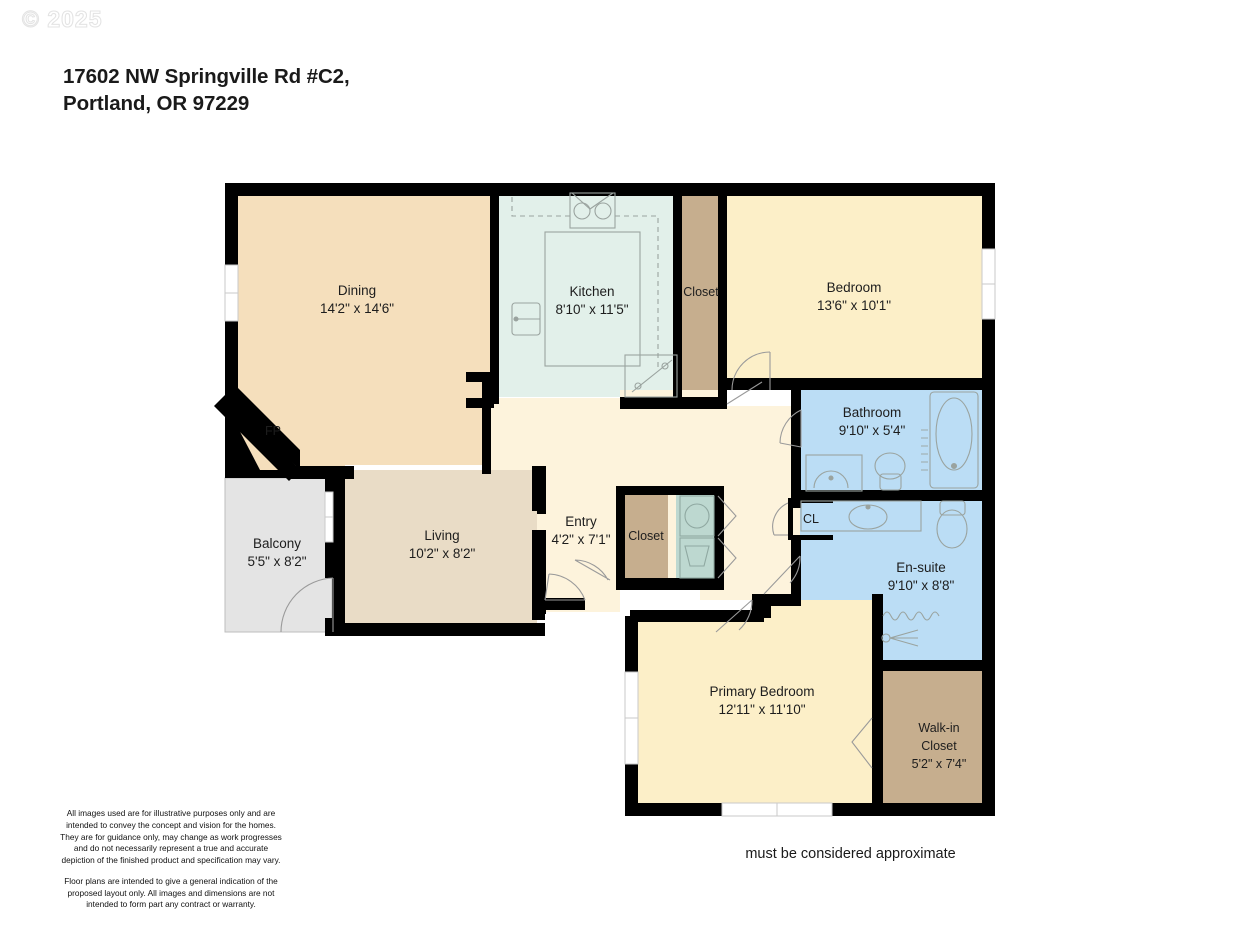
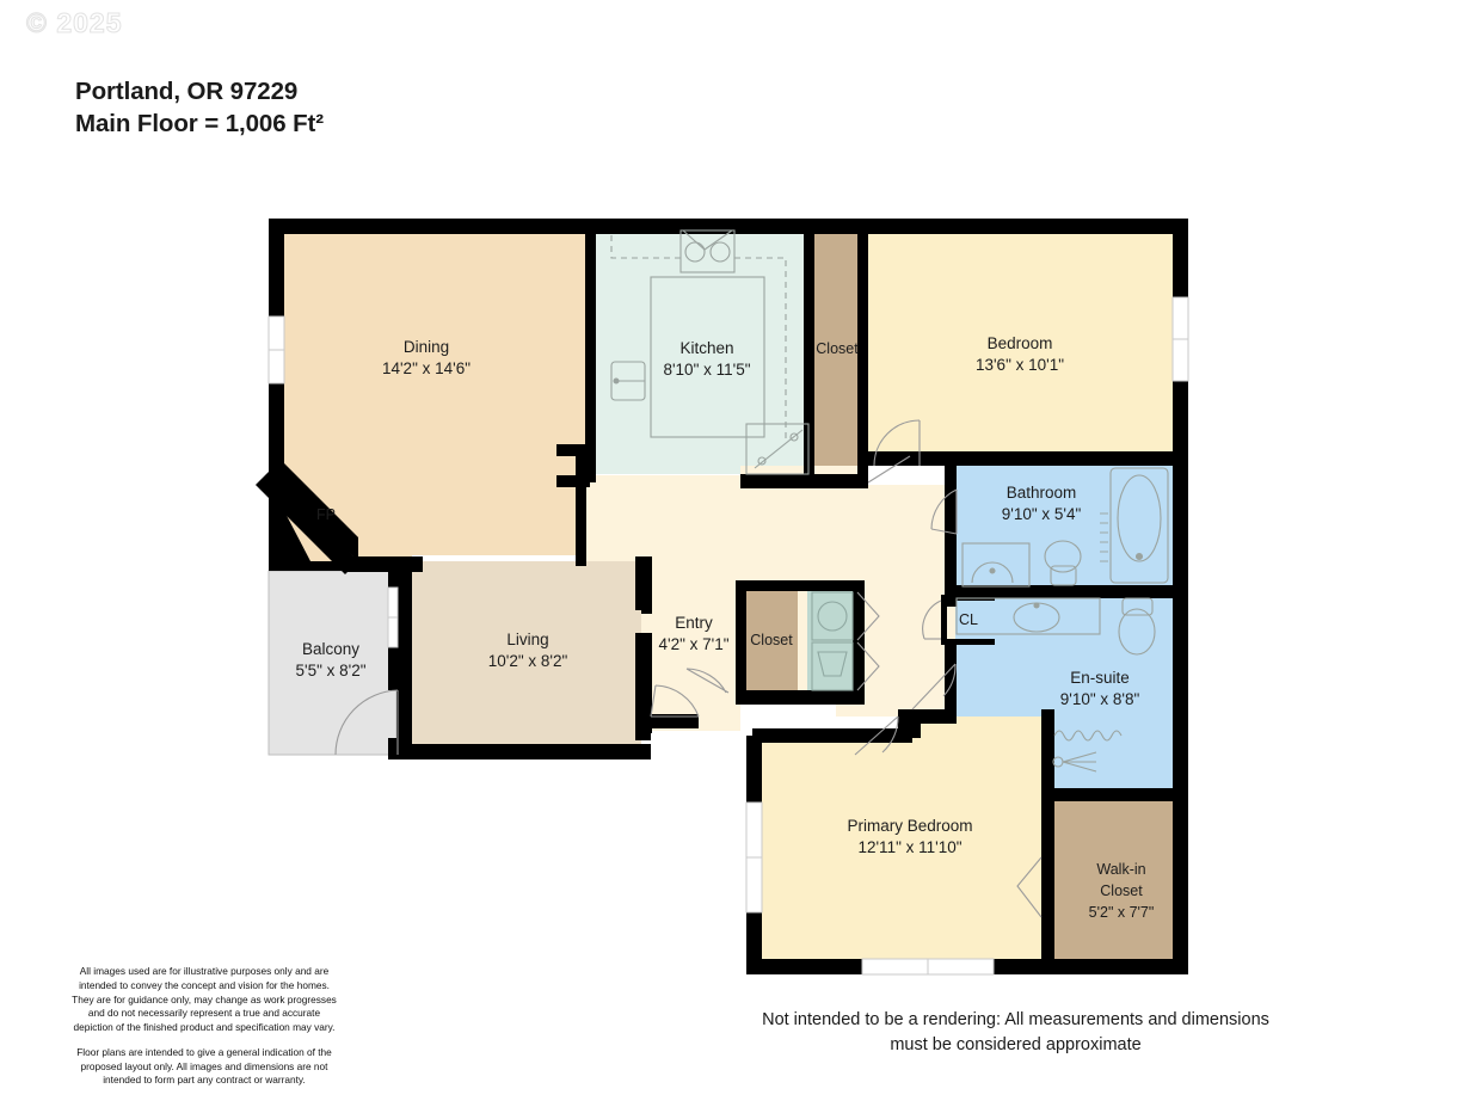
  © 2025
- 17602 NW Springville Rd #C2,
  Portland, OR 97229
+ Main Floor = 1,006 Ft²
  Dining
  14'2" x 14'6"
  Kitchen
  8'10" x 11'5"
  Closet
  Bedroom
  13'6" x 10'1"
  Bathroom
  9'10" x 5'4"
  CL
  En-suite
  9'10" x 8'8"
  Balcony
  5'5" x 8'2"
  Living
  10'2" x 8'2"
  Entry
  4'2" x 7'1"
  Closet
  Primary Bedroom
  12'11" x 11'10"
  Walk-in
  Closet
- 5'2" x 7'4"
+ 5'2" x 7'7"
  FP
  All images used are for illustrative purposes only and are intended to convey the concept and vision for the homes. They are for guidance only, may change as work progresses and do not necessarily represent a true and accurate depiction of the finished product and specification may vary.
  Floor plans are intended to give a general indication of the proposed layout only. All images and dimensions are not intended to form part any contract or warranty.
+ Not intended to be a rendering: All measurements and dimensions
  must be considered approximate
